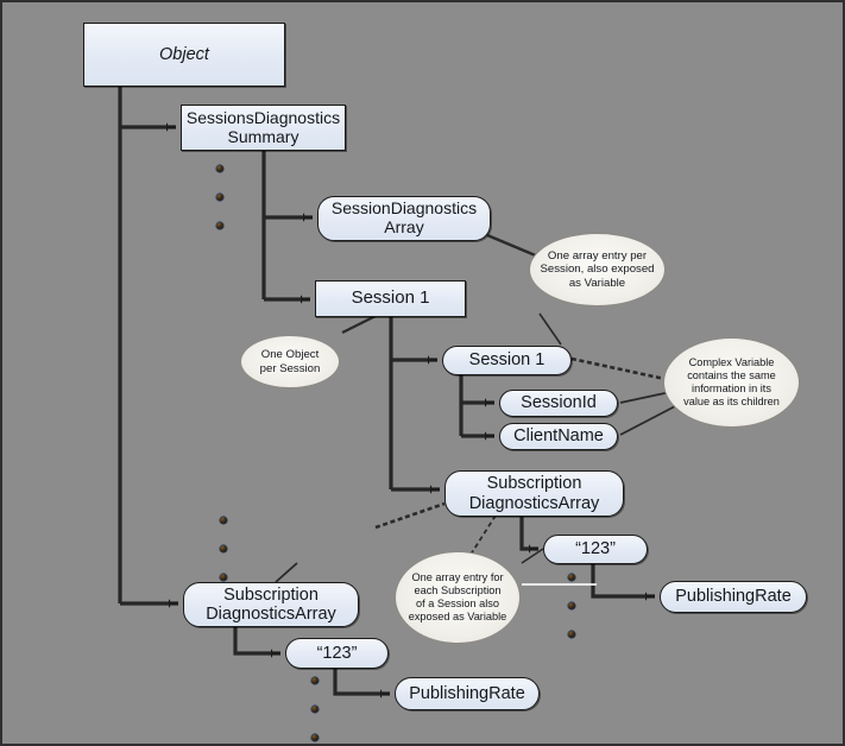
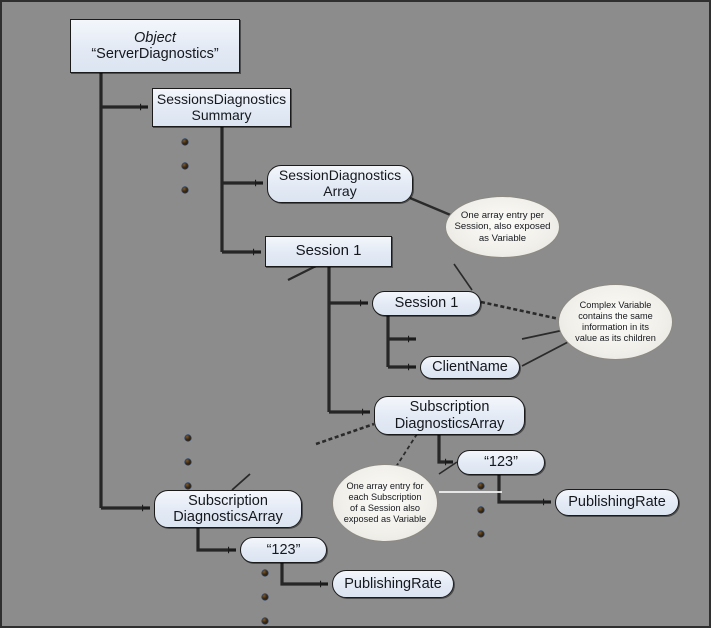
  Object
+ “ServerDiagnostics”
  SessionsDiagnostics
  Summary
  SessionDiagnostics
  Array
  Session 1
  Session 1
- SessionId
  ClientName
  Subscription
  DiagnosticsArray
  “123”
  PublishingRate
  Subscription
  DiagnosticsArray
  “123”
  PublishingRate
  One array entry per
  Session, also exposed
  as Variable
- One Object
- per Session
  Complex Variable
  contains the same
  information in its
  value as its children
  One array entry for
  each Subscription
  of a Session also
  exposed as Variable
